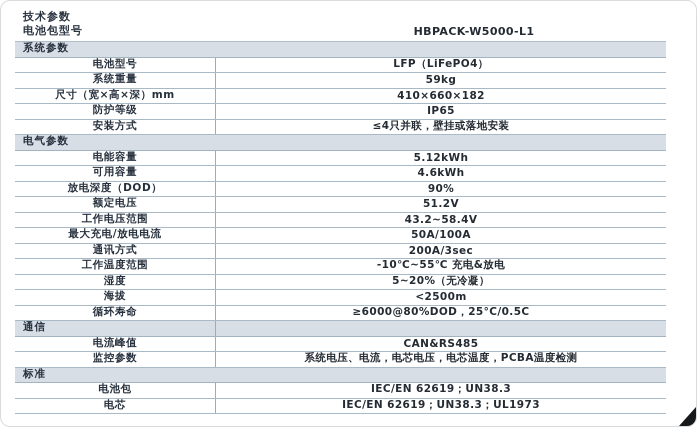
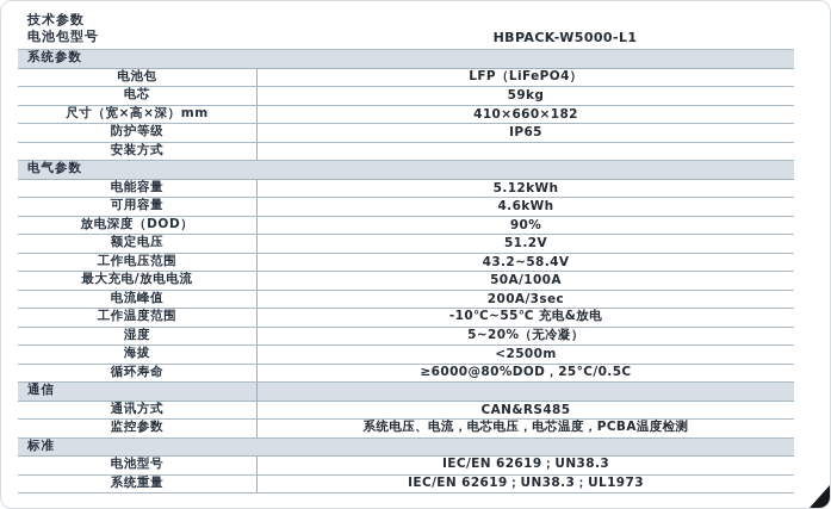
  技术参数
  电池包型号
  HBPACK-W5000-L1
  系统参数
- 电池型号
+ 电池包
  LFP（LiFePO4）
- 系统重量
+ 电芯
  59kg
  尺寸（宽×高×深）mm
  410×660×182
  防护等级
  IP65
  安装方式
- ≤4只并联，壁挂或落地安装
  电气参数
  电能容量
  5.12kWh
  可用容量
  4.6kWh
  放电深度（DOD）
  90%
  额定电压
  51.2V
  工作电压范围
  43.2~58.4V
  最大充电/放电电流
  50A/100A
- 通讯方式
+ 电流峰值
  200A/3sec
  工作温度范围
  -10℃~55℃ 充电&放电
  湿度
  5~20%（无冷凝）
  海拔
  <2500m
  循环寿命
  ≥6000@80%DOD，25°C/0.5C
  通信
- 电流峰值
+ 通讯方式
  CAN&RS485
  监控参数
  系统电压、电流，电芯电压，电芯温度，PCBA温度检测
  标准
- 电池包
+ 电池型号
  IEC/EN 62619；UN38.3
- 电芯
+ 系统重量
  IEC/EN 62619；UN38.3；UL1973
